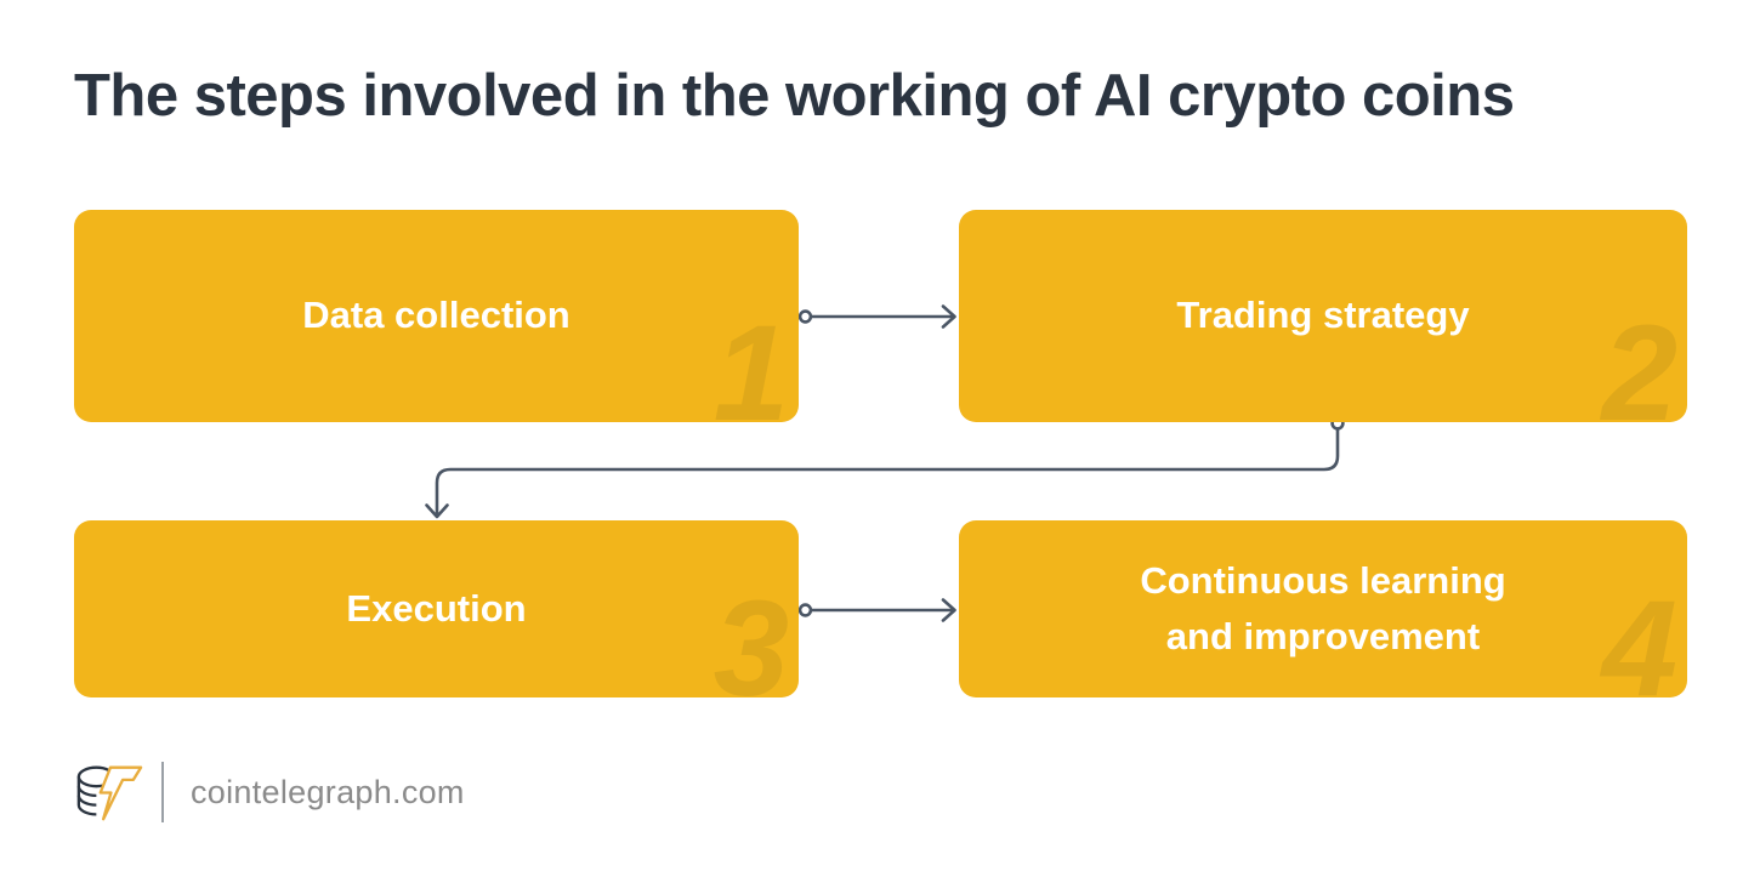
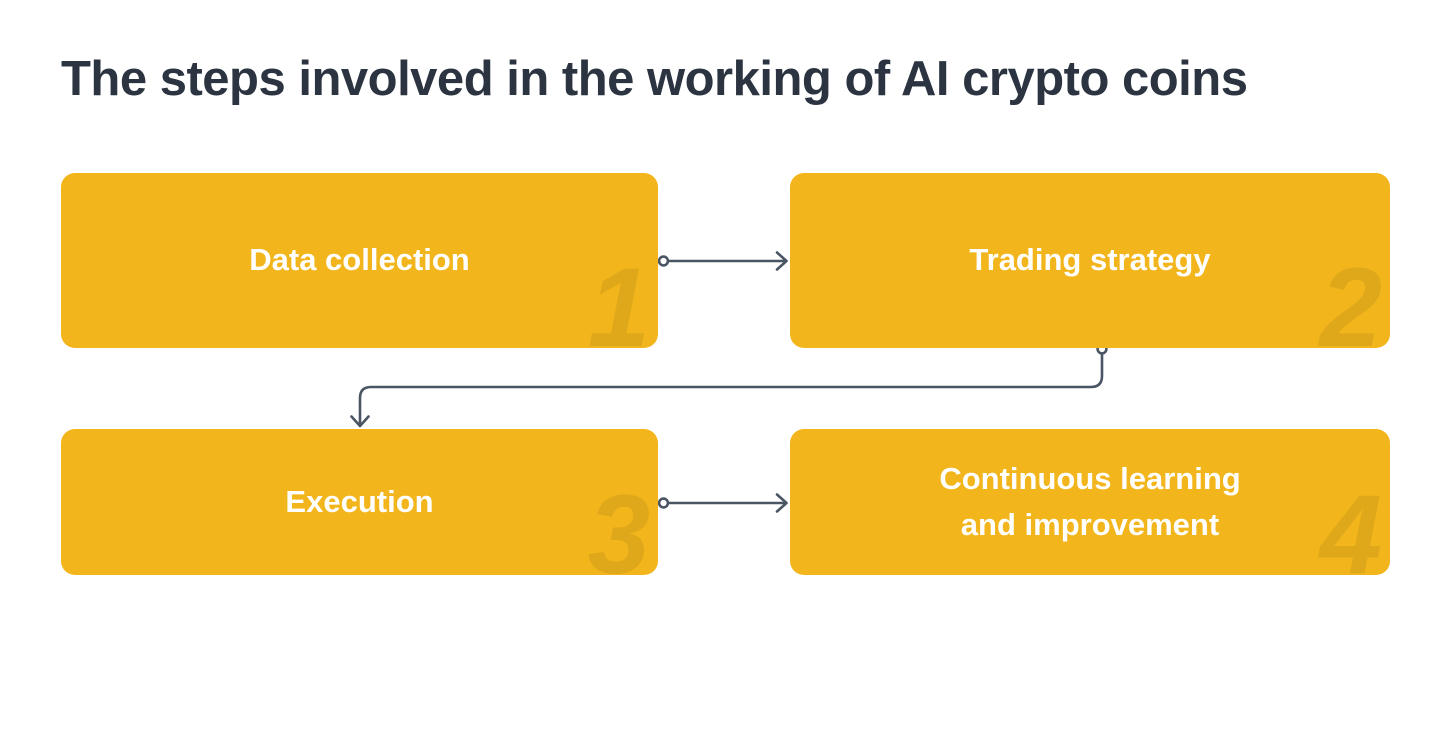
  The steps involved in the working of AI crypto coins
  Data collection
  1
  Trading strategy
  2
  Execution
  3
  Continuous learning
  and improvement
  4
- cointelegraph.com
